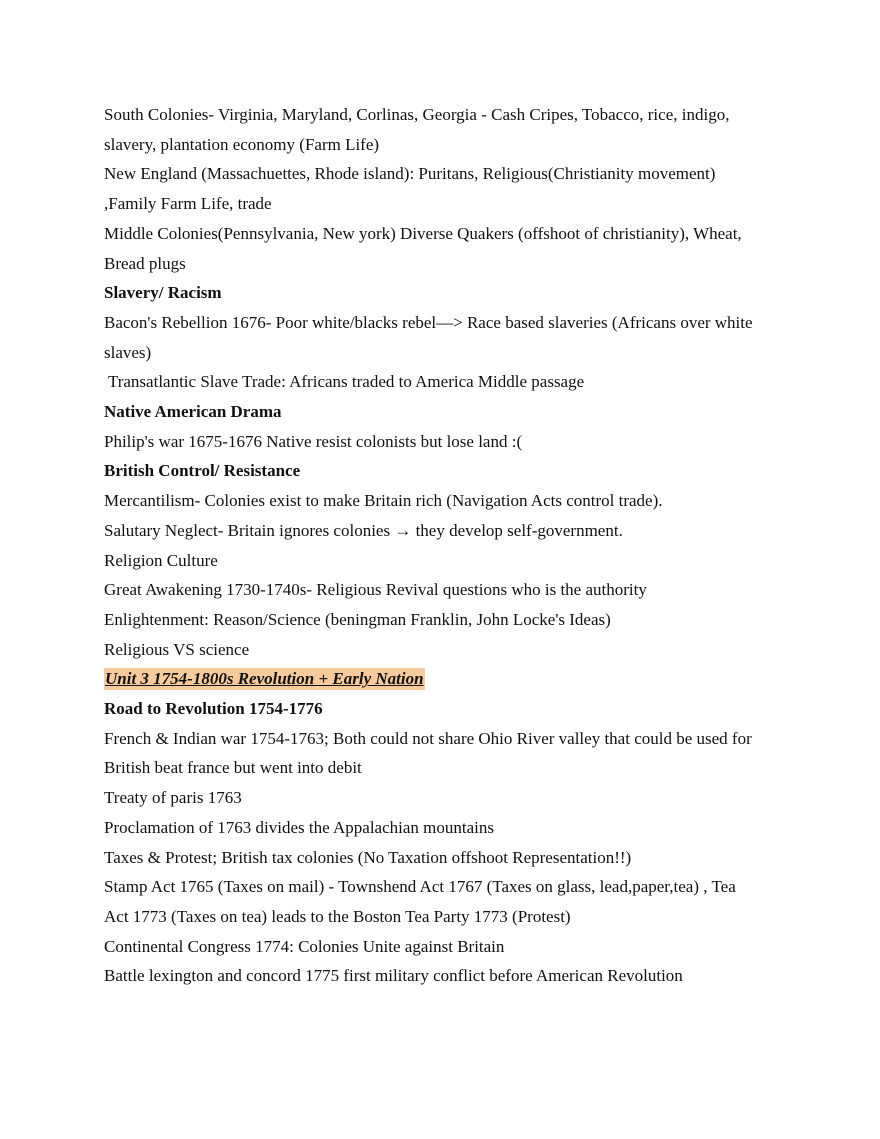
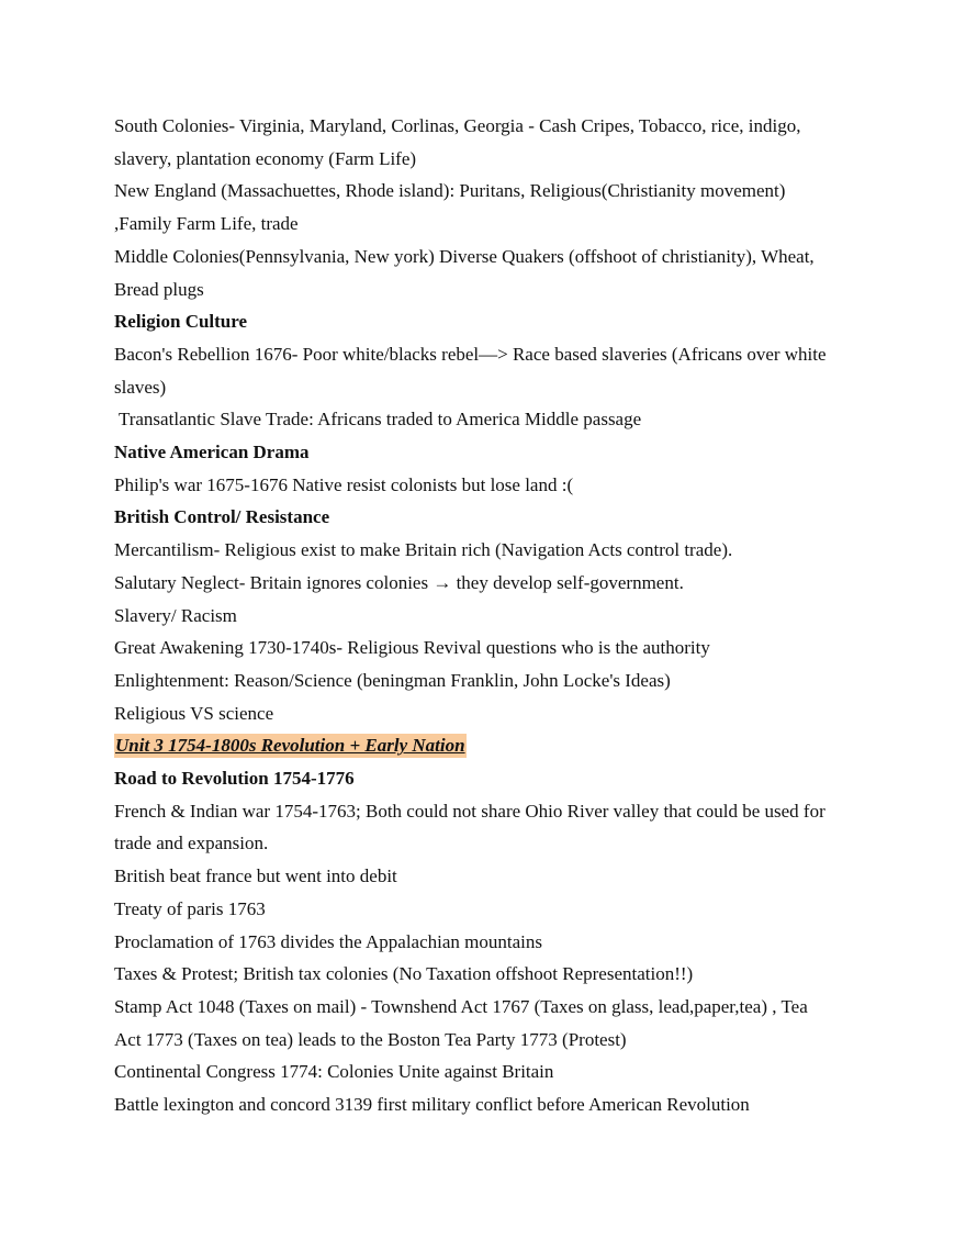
  South Colonies- Virginia, Maryland, Corlinas, Georgia - Cash Cripes, Tobacco, rice, indigo,
  slavery, plantation economy (Farm Life)
  New England (Massachuettes, Rhode island): Puritans, Religious(Christianity movement)
  ,Family Farm Life, trade
  Middle Colonies(Pennsylvania, New york) Diverse Quakers (offshoot of christianity), Wheat,
  Bread plugs
- Slavery/ Racism
+ Religion Culture
  Bacon's Rebellion 1676- Poor white/blacks rebel—> Race based slaveries (Africans over white
  slaves)
  Transatlantic Slave Trade: Africans traded to America Middle passage
  Native American Drama
  Philip's war 1675-1676 Native resist colonists but lose land :(
  British Control/ Resistance
- Mercantilism- Colonies exist to make Britain rich (Navigation Acts control trade).
+ Mercantilism- Religious exist to make Britain rich (Navigation Acts control trade).
  Salutary Neglect- Britain ignores colonies → they develop self-government.
- Religion Culture
+ Slavery/ Racism
  Great Awakening 1730-1740s- Religious Revival questions who is the authority
  Enlightenment: Reason/Science (beningman Franklin, John Locke's Ideas)
  Religious VS science
  Unit 3 1754-1800s Revolution + Early Nation
  Road to Revolution 1754-1776
  French & Indian war 1754-1763; Both could not share Ohio River valley that could be used for
+ trade and expansion.
  British beat france but went into debit
  Treaty of paris 1763
  Proclamation of 1763 divides the Appalachian mountains
  Taxes & Protest; British tax colonies (No Taxation offshoot Representation!!)
- Stamp Act 1765 (Taxes on mail) - Townshend Act 1767 (Taxes on glass, lead,paper,tea) , Tea
+ Stamp Act 1048 (Taxes on mail) - Townshend Act 1767 (Taxes on glass, lead,paper,tea) , Tea
  Act 1773 (Taxes on tea) leads to the Boston Tea Party 1773 (Protest)
  Continental Congress 1774: Colonies Unite against Britain
- Battle lexington and concord 1775 first military conflict before American Revolution
+ Battle lexington and concord 3139 first military conflict before American Revolution
